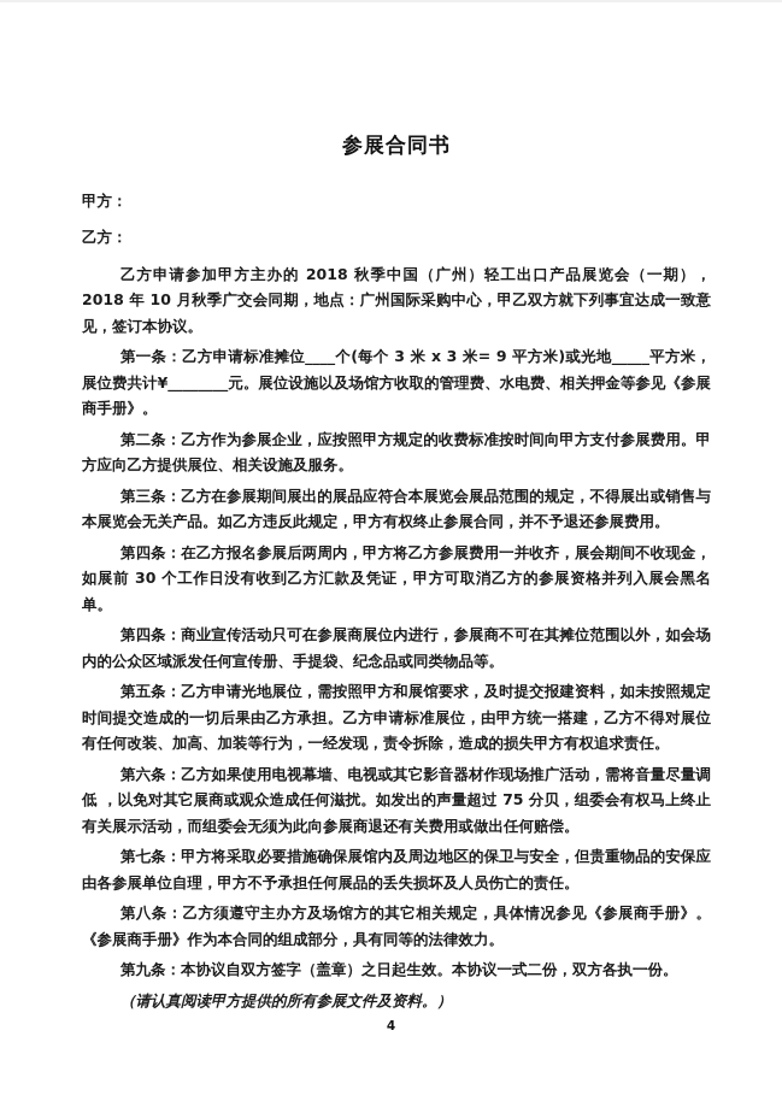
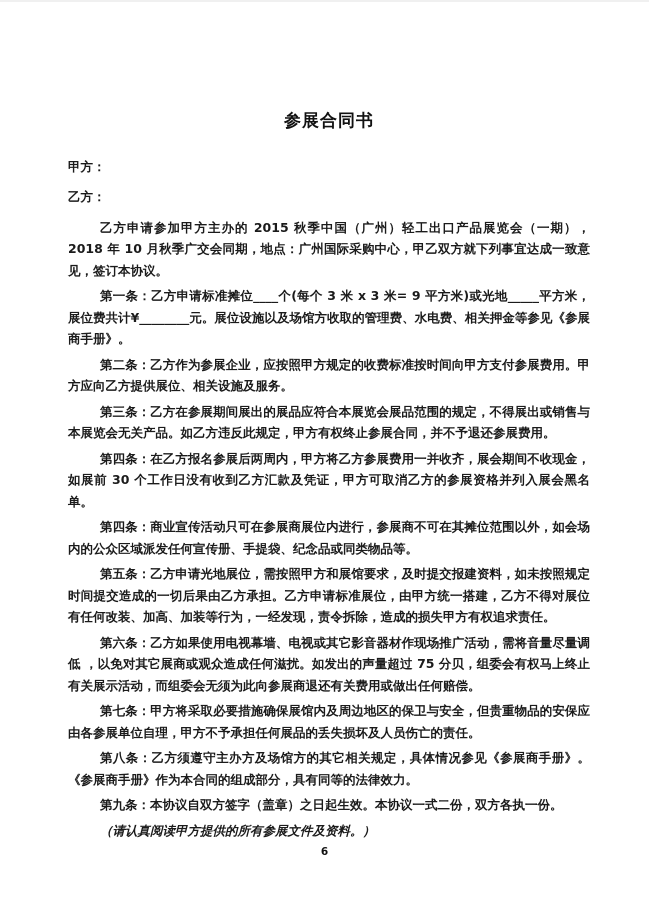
  参展合同书
  甲方：
  乙方：
- 乙方申请参加甲方主办的 2018 秋季中国（广州）轻工出口产品展览会（一期），2018 年 10 月秋季广交会同期，地点：广州国际采购中心，甲乙双方就下列事宜达成一致意见，签订本协议。
+ 乙方申请参加甲方主办的 2015 秋季中国（广州）轻工出口产品展览会（一期），2018 年 10 月秋季广交会同期，地点：广州国际采购中心，甲乙双方就下列事宜达成一致意见，签订本协议。
  第一条：乙方申请标准摊位____个(每个 3 米 x 3 米= 9 平方米)或光地_____平方米，展位费共计¥________元。展位设施以及场馆方收取的管理费、水电费、相关押金等参见《参展商手册》。
  第二条：乙方作为参展企业，应按照甲方规定的收费标准按时间向甲方支付参展费用。甲方应向乙方提供展位、相关设施及服务。
  第三条：乙方在参展期间展出的展品应符合本展览会展品范围的规定，不得展出或销售与本展览会无关产品。如乙方违反此规定，甲方有权终止参展合同，并不予退还参展费用。
  第四条：在乙方报名参展后两周内，甲方将乙方参展费用一并收齐，展会期间不收现金，如展前 30 个工作日没有收到乙方汇款及凭证，甲方可取消乙方的参展资格并列入展会黑名单。
  第四条：商业宣传活动只可在参展商展位内进行，参展商不可在其摊位范围以外，如会场内的公众区域派发任何宣传册、手提袋、纪念品或同类物品等。
  第五条：乙方申请光地展位，需按照甲方和展馆要求，及时提交报建资料，如未按照规定时间提交造成的一切后果由乙方承担。乙方申请标准展位，由甲方统一搭建，乙方不得对展位有任何改装、加高、加装等行为，一经发现，责令拆除，造成的损失甲方有权追求责任。
  第六条：乙方如果使用电视幕墙、电视或其它影音器材作现场推广活动，需将音量尽量调低 ，以免对其它展商或观众造成任何滋扰。如发出的声量超过 75 分贝，组委会有权马上终止有关展示活动，而组委会无须为此向参展商退还有关费用或做出任何赔偿。
  第七条：甲方将采取必要措施确保展馆内及周边地区的保卫与安全，但贵重物品的安保应由各参展单位自理，甲方不予承担任何展品的丢失损坏及人员伤亡的责任。
  第八条：乙方须遵守主办方及场馆方的其它相关规定，具体情况参见《参展商手册》。《参展商手册》作为本合同的组成部分，具有同等的法律效力。
  第九条：本协议自双方签字（盖章）之日起生效。本协议一式二份，双方各执一份。
  （请认真阅读甲方提供的所有参展文件及资料。）
- 4
+ 6
